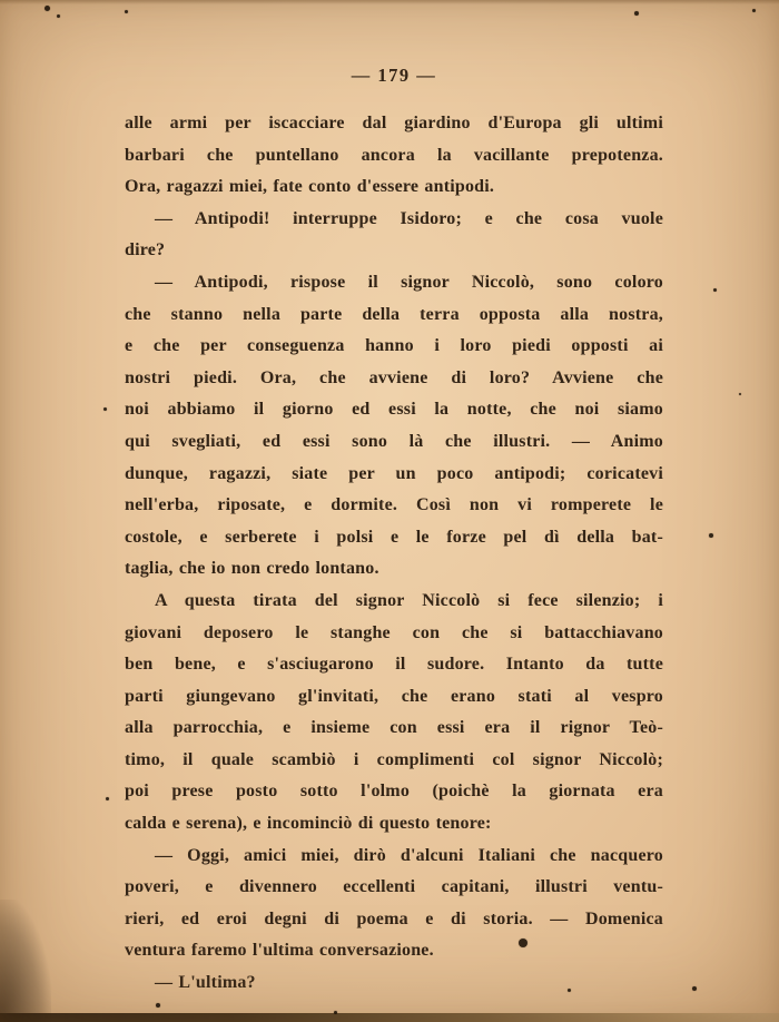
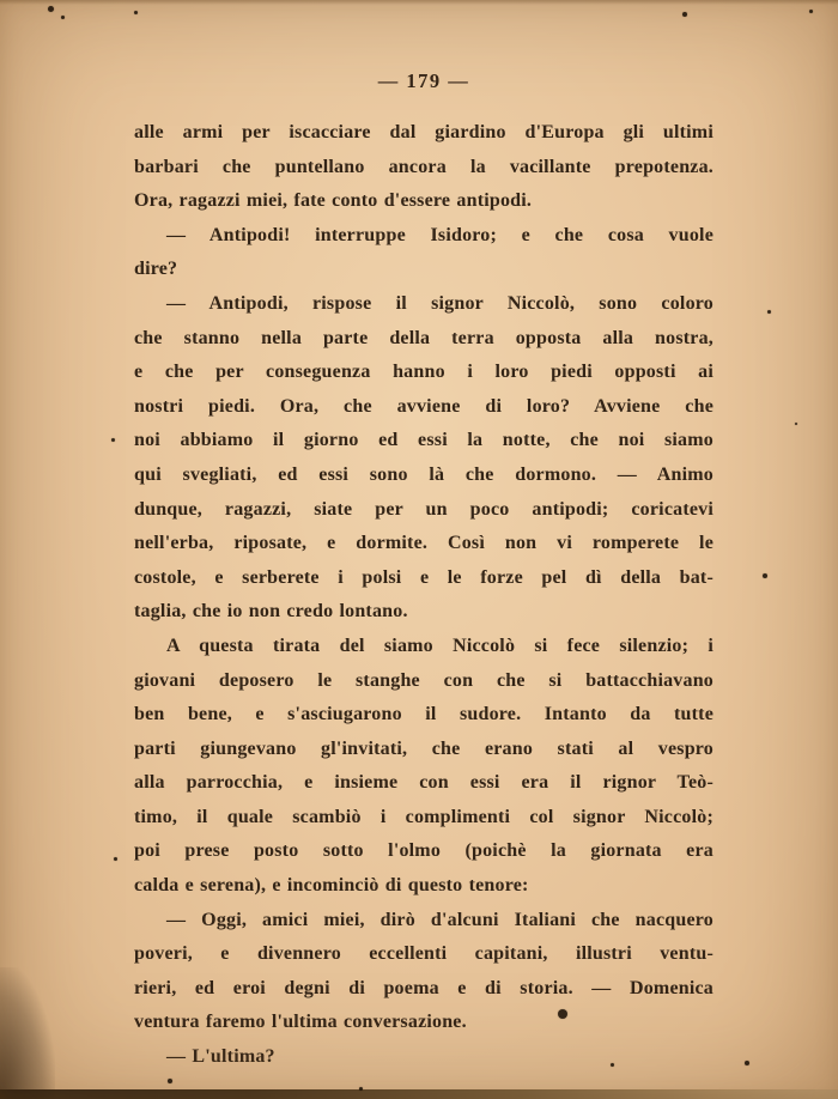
  — 179 —
  alle armi per iscacciare dal giardino d'Europa gli ultimi
  barbari che puntellano ancora la vacillante prepotenza.
  Ora, ragazzi miei, fate conto d'essere antipodi.
  — Antipodi! interruppe Isidoro; e che cosa vuole
  dire?
  — Antipodi, rispose il signor Niccolò, sono coloro
  che stanno nella parte della terra opposta alla nostra,
  e che per conseguenza hanno i loro piedi opposti ai
  nostri piedi. Ora, che avviene di loro? Avviene che
  noi abbiamo il giorno ed essi la notte, che noi siamo
- qui svegliati, ed essi sono là che illustri. — Animo
+ qui svegliati, ed essi sono là che dormono. — Animo
  dunque, ragazzi, siate per un poco antipodi; coricatevi
  nell'erba, riposate, e dormite. Così non vi romperete le
  costole, e serberete i polsi e le forze pel dì della bat-
  taglia, che io non credo lontano.
- A questa tirata del signor Niccolò si fece silenzio; i
+ A questa tirata del siamo Niccolò si fece silenzio; i
  giovani deposero le stanghe con che si battacchiavano
  ben bene, e s'asciugarono il sudore. Intanto da tutte
  parti giungevano gl'invitati, che erano stati al vespro
  alla parrocchia, e insieme con essi era il rignor Teò-
  timo, il quale scambiò i complimenti col signor Niccolò;
  poi prese posto sotto l'olmo (poichè la giornata era
  calda e serena), e incominciò di questo tenore:
  — Oggi, amici miei, dirò d'alcuni Italiani che nacquero
  poveri, e divennero eccellenti capitani, illustri ventu-
  rieri, ed eroi degni di poema e di storia. — Domenica
  ventura faremo l'ultima conversazione.
  — L'ultima?
